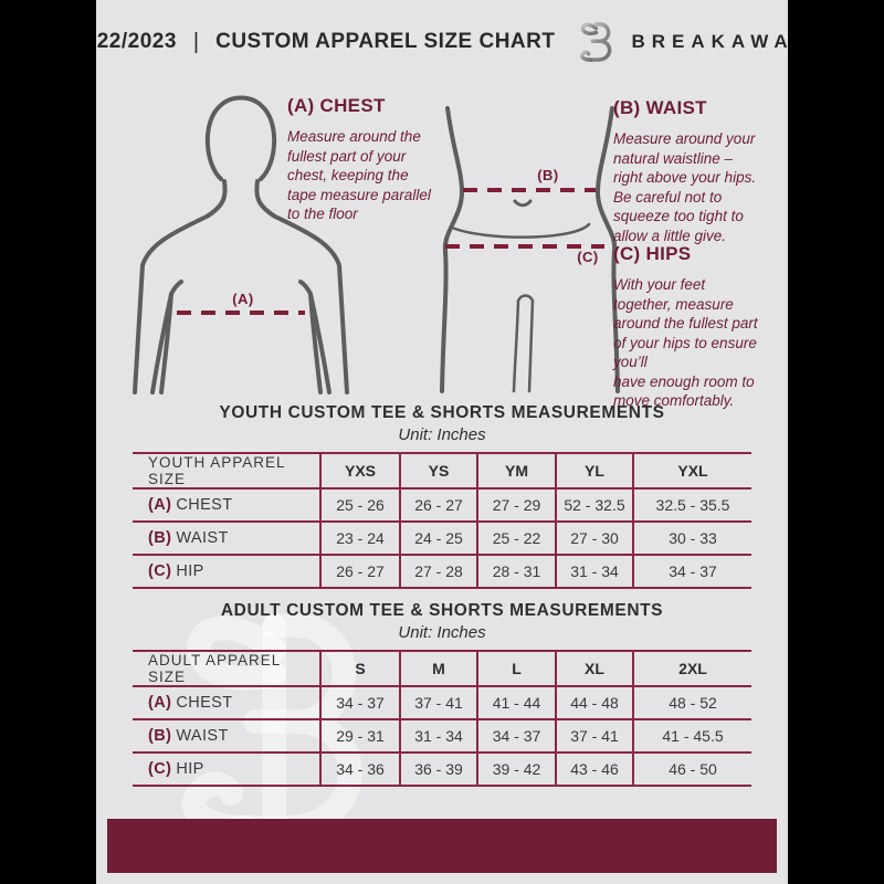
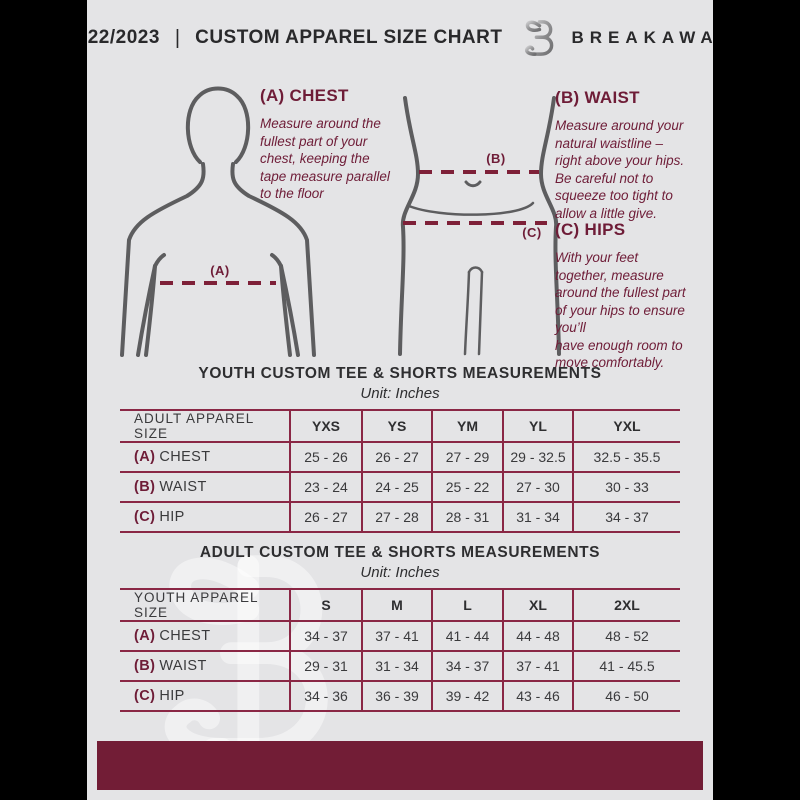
  22/2023
  |
  CUSTOM APPAREL SIZE CHART
  BREAKAWA
  (A)
  (B)
  (C)
  (A) CHEST
  Measure around the
  fullest part of your
  chest, keeping the
  tape measure parallel
  to the floor
  (B) WAIST
  Measure around your
  natural waistline –
  right above your hips.
  Be careful not to
  squeeze too tight to
  allow a little give.
  (C) HIPS
  With your feet
  together, measure
  around the fullest part
  of your hips to ensure
  you’ll
  have enough room to
  move comfortably.
  YOUTH CUSTOM TEE & SHORTS MEASUREMENTS
  Unit: Inches
- YOUTH APPAREL SIZE	YXS	YS	YM	YL	YXL
+ ADULT APPAREL SIZE	YXS	YS	YM	YL	YXL
- (A) CHEST	25 - 26	26 - 27	27 - 29	52 - 32.5	32.5 - 35.5
+ (A) CHEST	25 - 26	26 - 27	27 - 29	29 - 32.5	32.5 - 35.5
  (B) WAIST	23 - 24	24 - 25	25 - 22	27 - 30	30 - 33
  (C) HIP	26 - 27	27 - 28	28 - 31	31 - 34	34 - 37
  ADULT CUSTOM TEE & SHORTS MEASUREMENTS
  Unit: Inches
- ADULT APPAREL SIZE	S	M	L	XL	2XL
+ YOUTH APPAREL SIZE	S	M	L	XL	2XL
  (A) CHEST	34 - 37	37 - 41	41 - 44	44 - 48	48 - 52
  (B) WAIST	29 - 31	31 - 34	34 - 37	37 - 41	41 - 45.5
  (C) HIP	34 - 36	36 - 39	39 - 42	43 - 46	46 - 50
